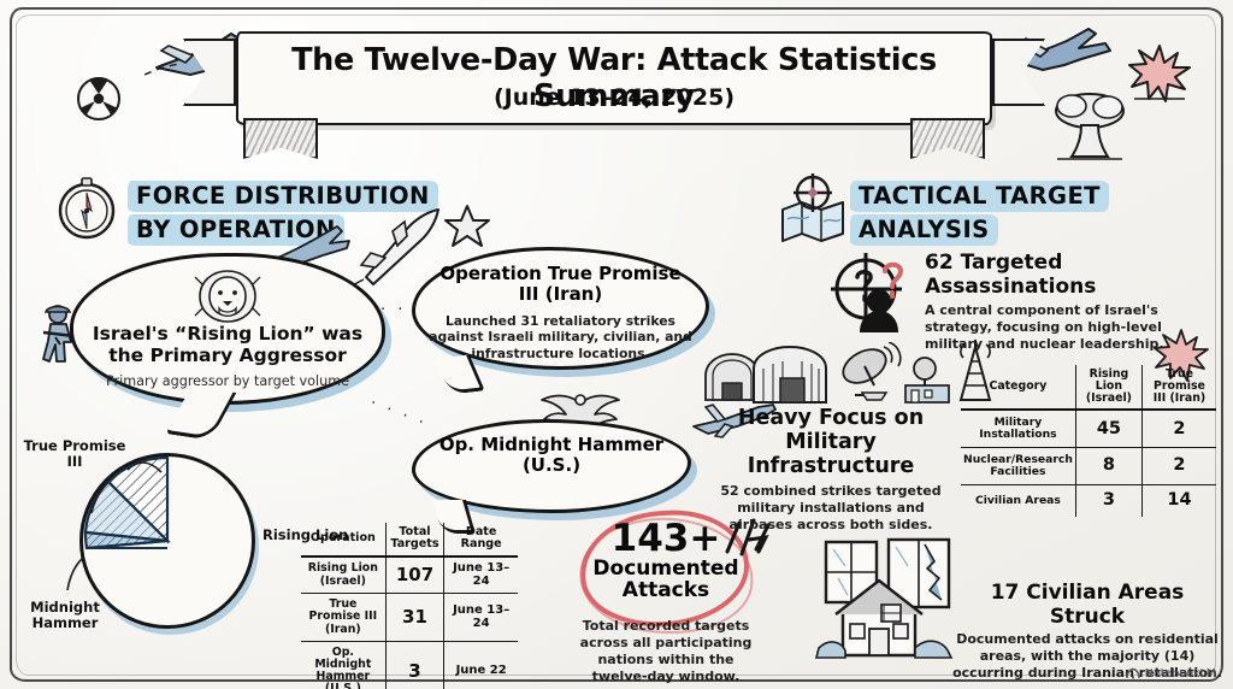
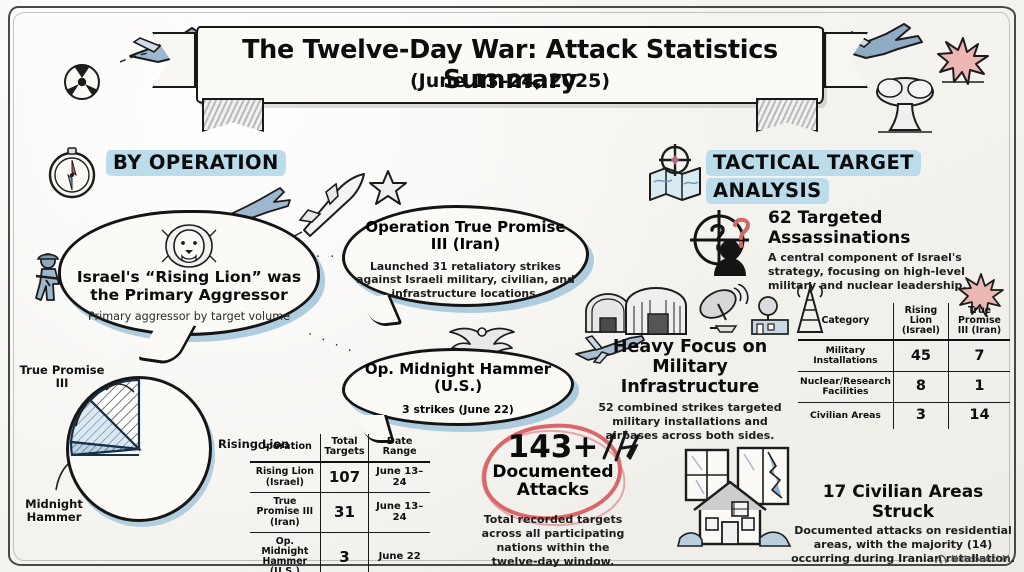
  The Twelve-Day War: Attack Statistics Summary
  (June 13–24, 2025)
- FORCE DISTRIBUTION
  BY OPERATION
  Israel's “Rising Lion” was the Primary Aggressor
  Primary aggressor by target volume
  Operation True Promise III (Iran)
  Launched 31 retaliatory strikes against Israeli military, civilian, and infrastructure locations.
  Op. Midnight Hammer (U.S.)
+ 3 strikes (June 22)
  Rising Lion
  True Promise III
  Midnight Hammer
  Operation	TotalTargets	Date Range
  Rising Lion (Israel)	107	June 13–24
  True Promise III (Iran)	31	June 13–24
  Op. Midnight Hammer	3	June 22
  143+
  Documented
  Attacks
  Total recorded targets across all participating nations within the twelve-day window.
  TACTICAL TARGET
  ANALYSIS
  62 Targeted Assassinations
  A central component of Israel's strategy, focusing on high-level military and nuclear leadership.
  Heavy Focus on
  Military Infrastructure
  52 combined strikes targeted military installations and airbases across both sides.
  Category	Rising Lion (Israel)	True Promise III (Iran)
- Military Installations	45	2
+ Military Installations	45	7
- Nuclear/Research Facilities	8	2
+ Nuclear/Research Facilities	8	1
  Civilian Areas	3	14
  17 Civilian Areas Struck
  Documented attacks on residential areas, with the majority (14) occurring during Irania retallation.
  NotebookLM
